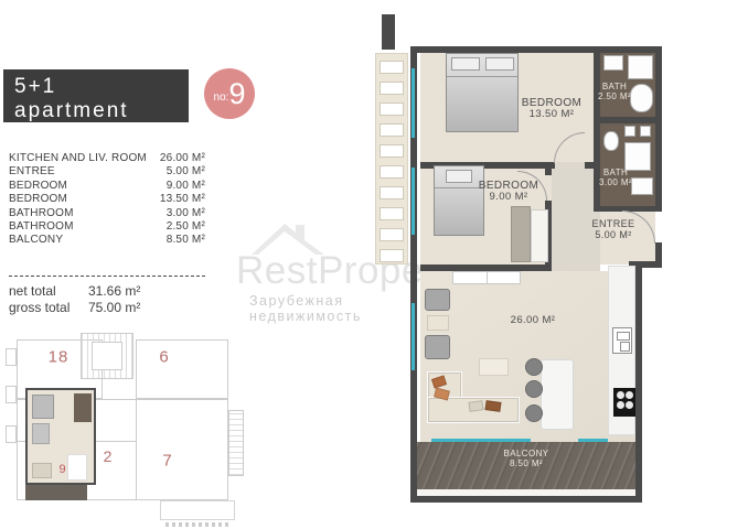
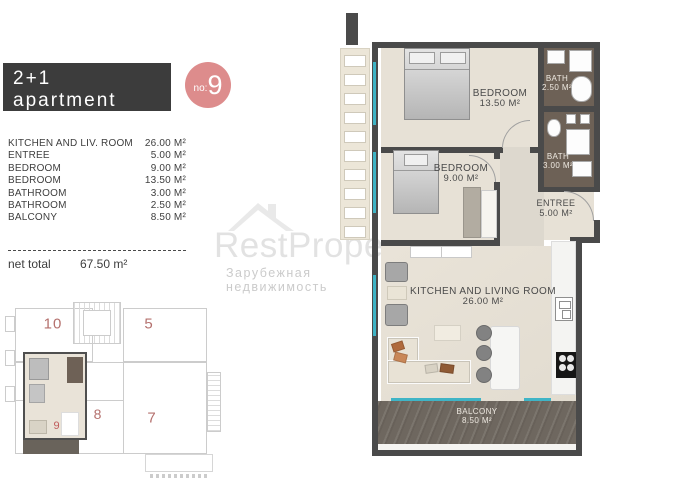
  Зарубежная недвижимость
- 5+1 apartment
+ 2+1 apartment
  no:
  9
  KITCHEN AND LIV. ROOM
  26.00 M²
  ENTREE
  5.00 M²
  BEDROOM
  9.00 M²
  BEDROOM
  13.50 M²
  BATHROOM
  3.00 M²
  BATHROOM
  2.50 M²
  BALCONY
  8.50 M²
  net total
- 31.66 m²
+ 67.50 m²
- gross total
- 75.00 m²
  BEDROOM
  13.50 M²
  BATH
  2.50 M²
  BEDROOM
  9.00 M²
  BATH
  3.00 M²
  ENTREE
  5.00 M²
+ KITCHEN AND LIVING ROOM
  26.00 M²
  BALCONY
  8.50 M²
- 18
+ 10
- 6
+ 5
- 2
+ 8
  7
  9
